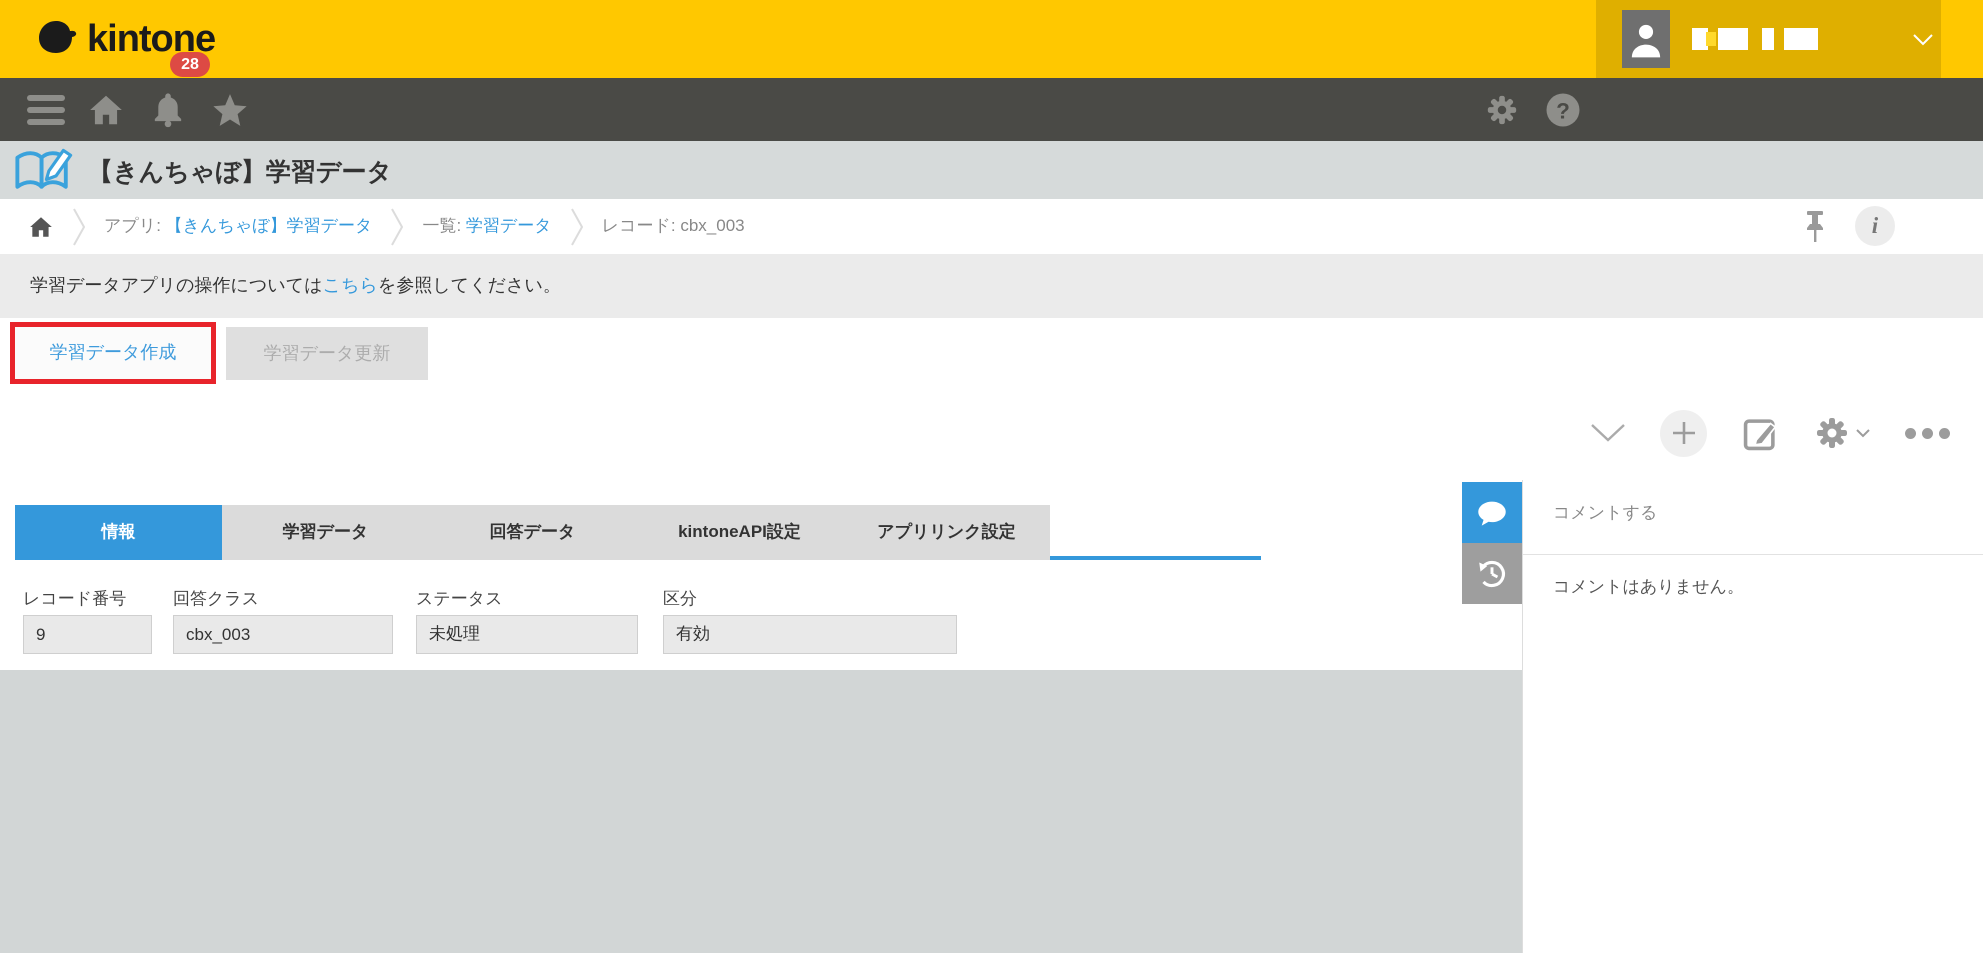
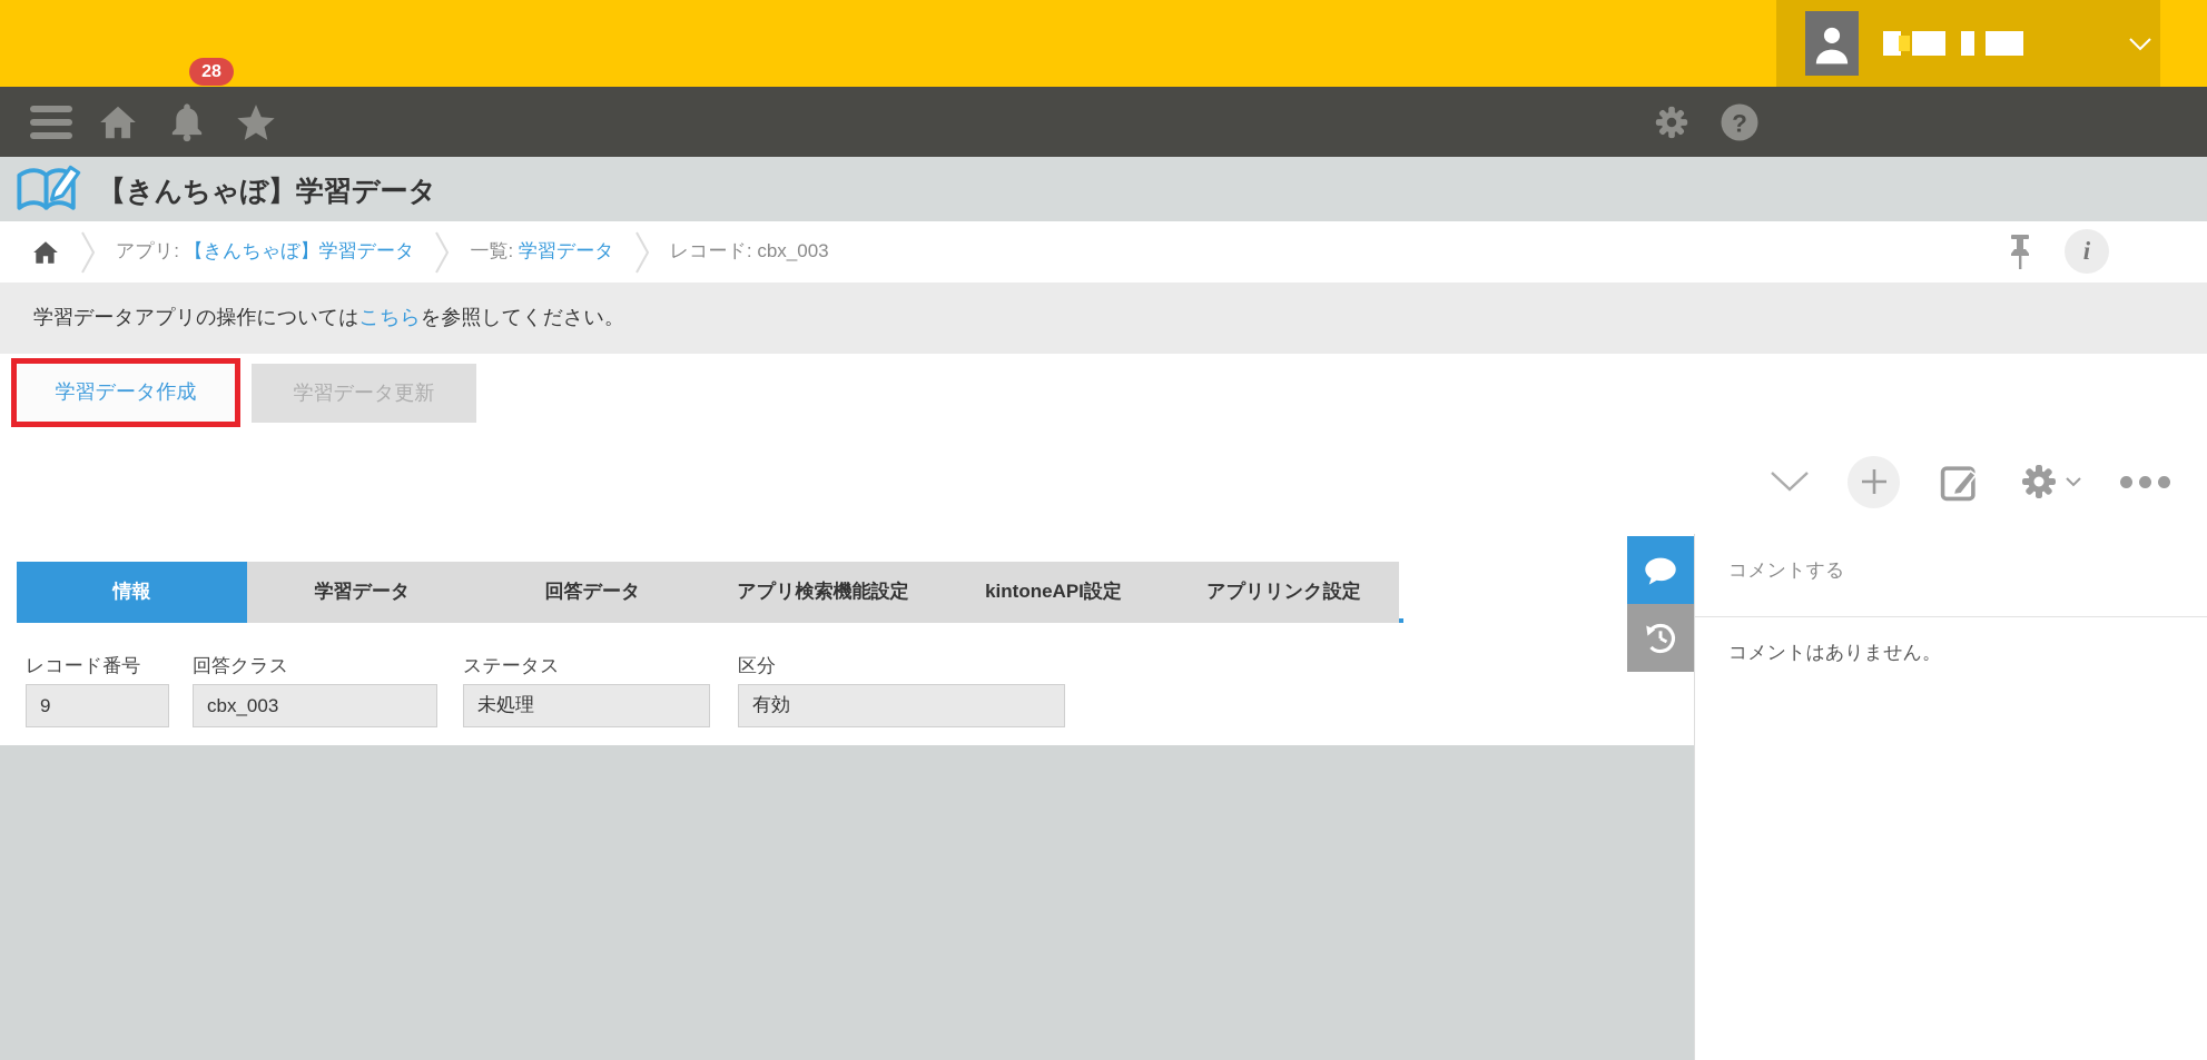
- kintone
  28
  ?
  【きんちゃぼ】学習データ
  アプリ: 【きんちゃぼ】学習データ
  一覧: 学習データ
  レコード: cbx_003
  i
  学習データアプリの操作についてはこちらを参照してください。
  学習データ作成
  学習データ更新
  情報
  学習データ
  回答データ
+ アプリ検索機能設定
  kintoneAPI設定
  アプリリンク設定
  レコード番号
  回答クラス
  ステータス
  区分
  9
  cbx_003
  未処理
  有効
  コメントする
  コメントはありません。
